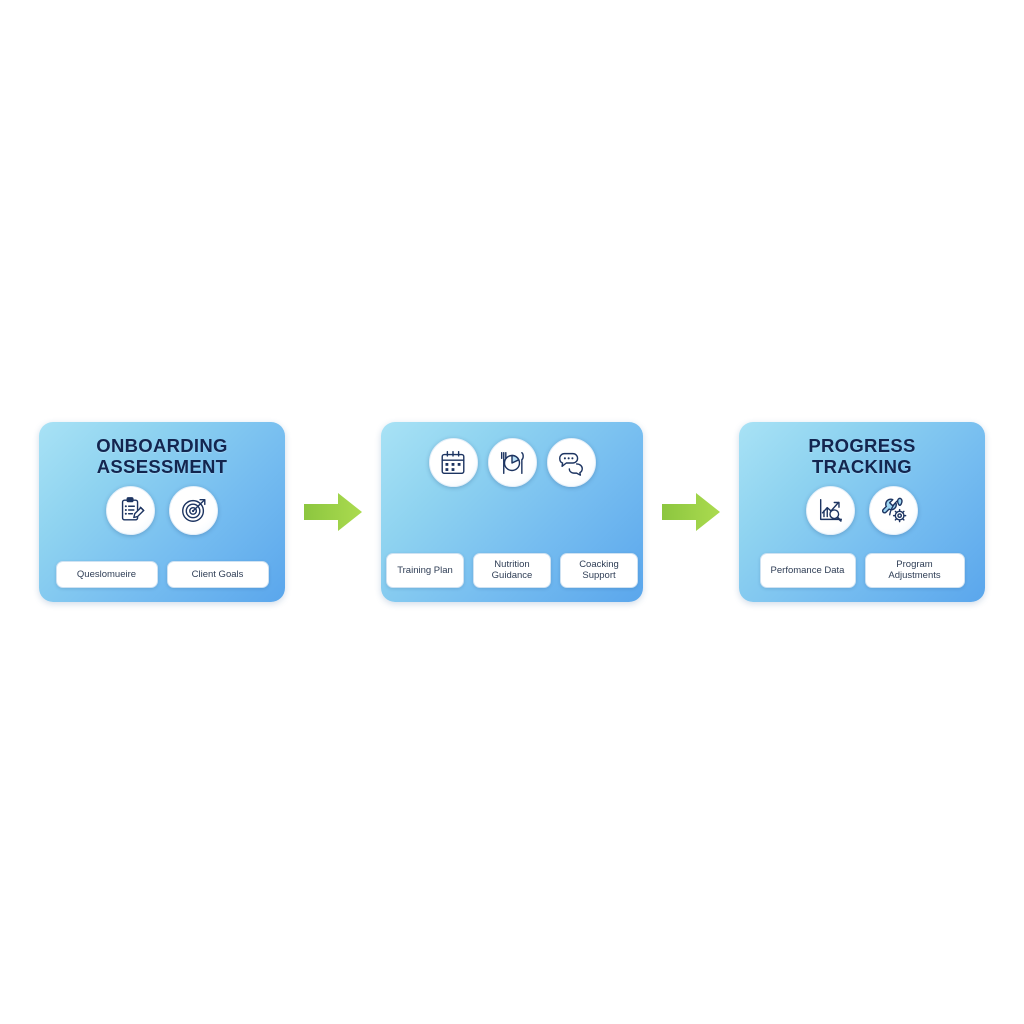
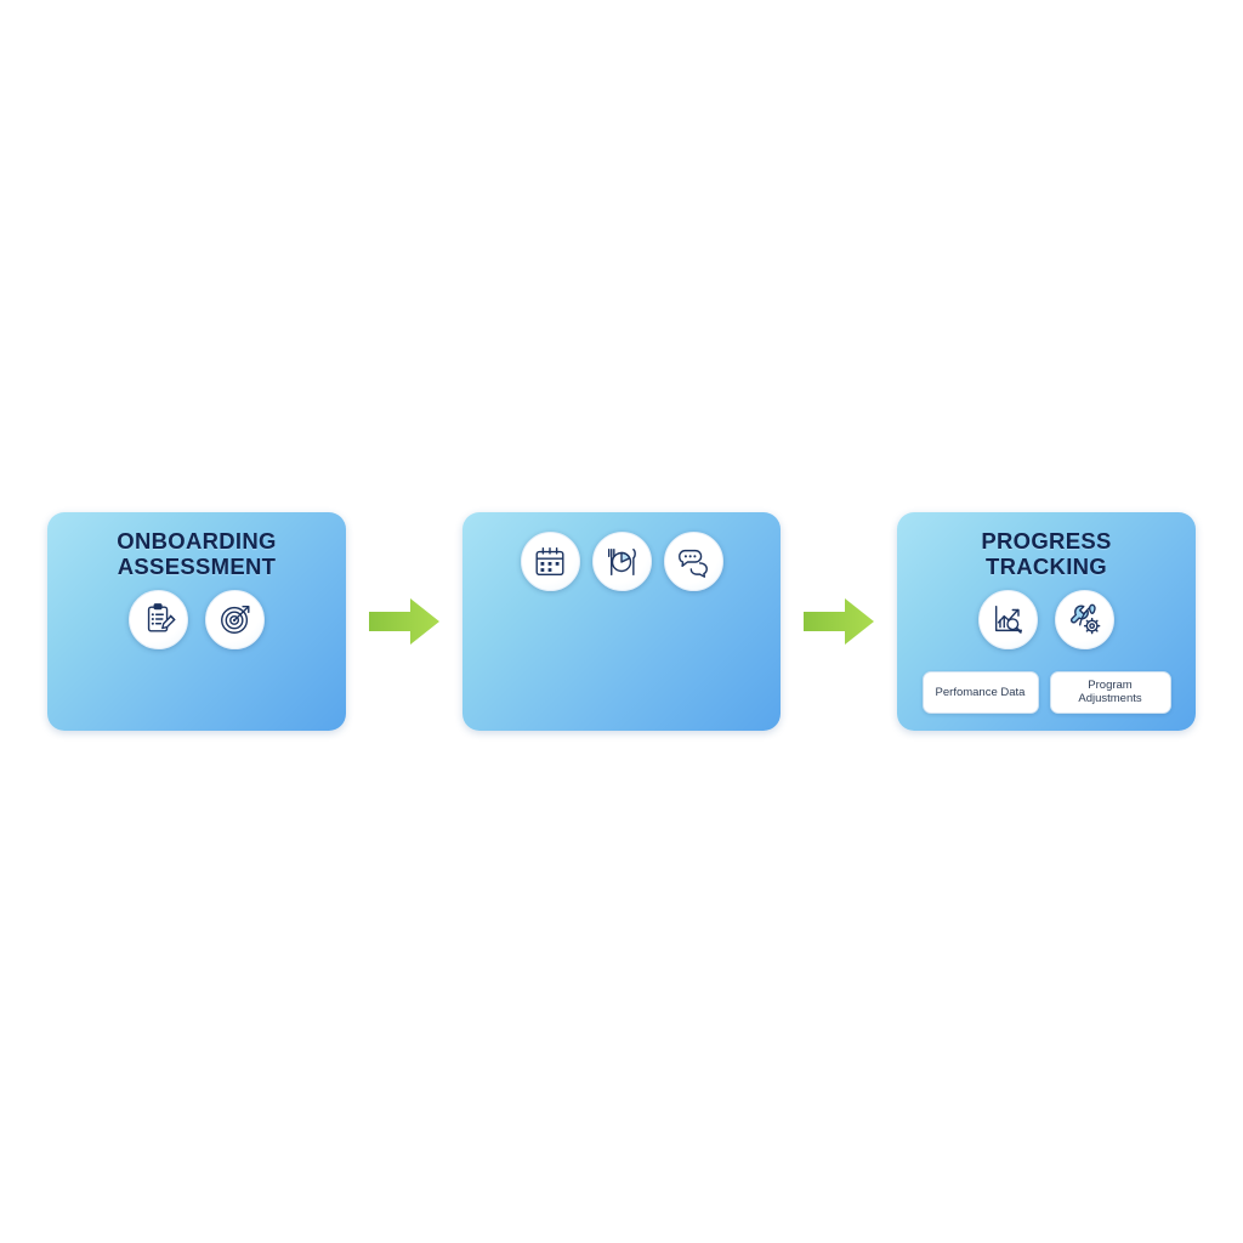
  ONBOARDING
  ASSESSMENT
- Queslomueire
- Client Goals
- Training Plan
- Nutrition
- Guidance
- Coacking Support
  PROGRESS
  TRACKING
  Perfomance Data
  Program Adjustments
